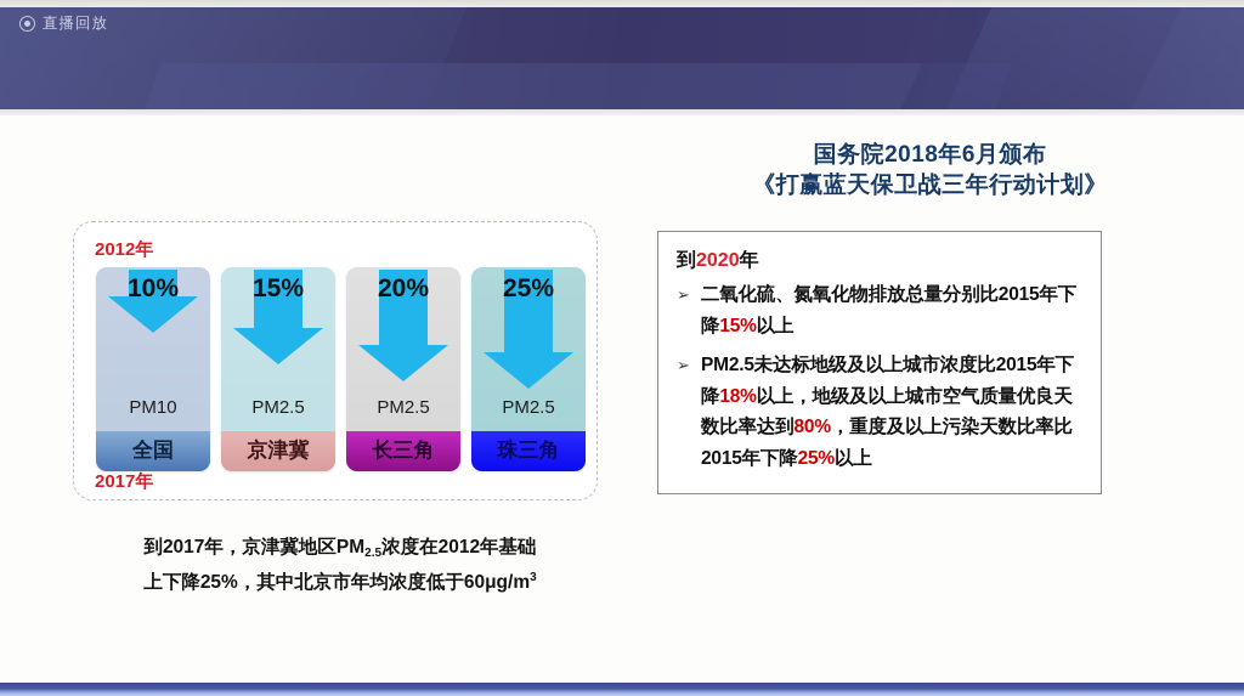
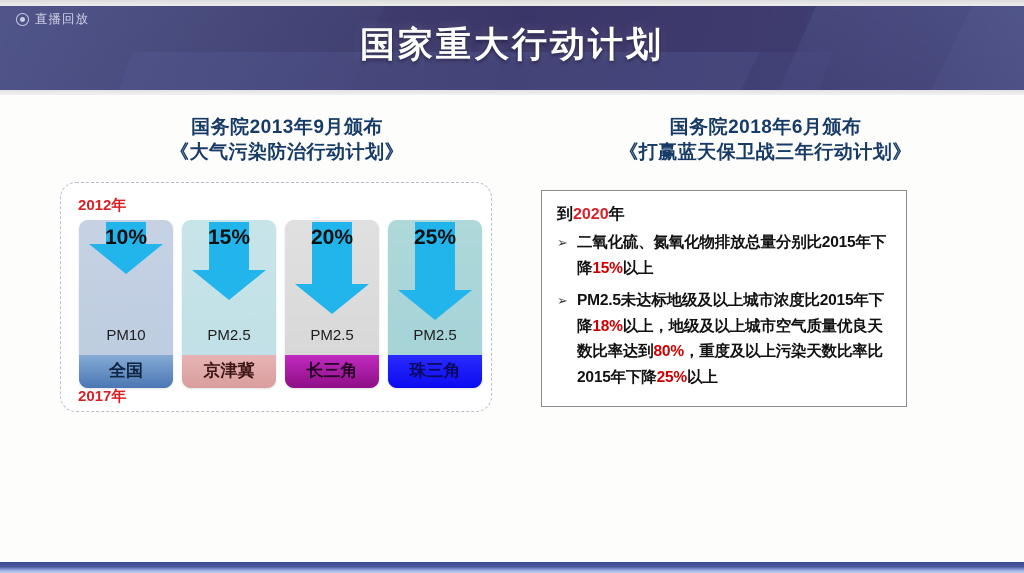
  直播回放
+ 国家重大行动计划
+ 国务院2013年9月颁布
+ 《大气污染防治行动计划》
  国务院2018年6月颁布
  《打赢蓝天保卫战三年行动计划》
  2012年
  2017年
  10%
  PM10
  全国
  15%
  PM2.5
  京津冀
  20%
  PM2.5
  长三角
  25%
  PM2.5
  珠三角
- 到2017年，京津冀地区PM2.5浓度在2012年基础
- 上下降25%，其中北京市年均浓度低于60μg/m3
  到2020年
  ➢
  二氧化硫、氮氧化物排放总量分别比2015年下降15%以上
  ➢
  PM2.5未达标地级及以上城市浓度比2015年下降18%以上，地级及以上城市空气质量优良天数比率达到80%，重度及以上污染天数比率比2015年下降25%以上
